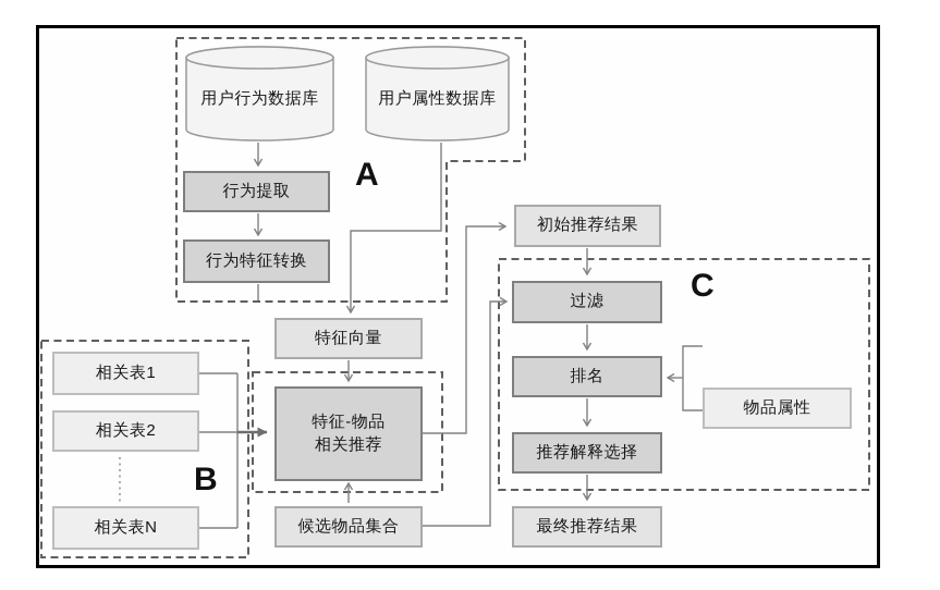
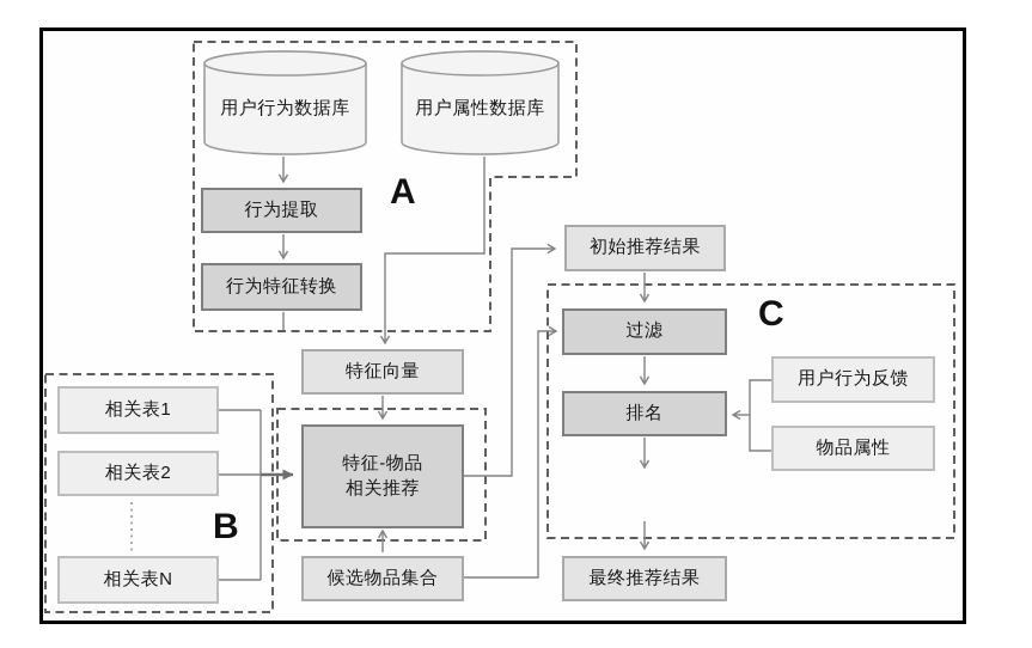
  用户行为数据库
  用户属性数据库
  行为提取
  行为特征转换
  特征-物品
  相关推荐
  过滤
  排名
- 推荐解释选择
  特征向量
  初始推荐结果
  候选物品集合
  最终推荐结果
  相关表1
  相关表2
  相关表N
+ 用户行为反馈
  物品属性
  A
  B
  C
